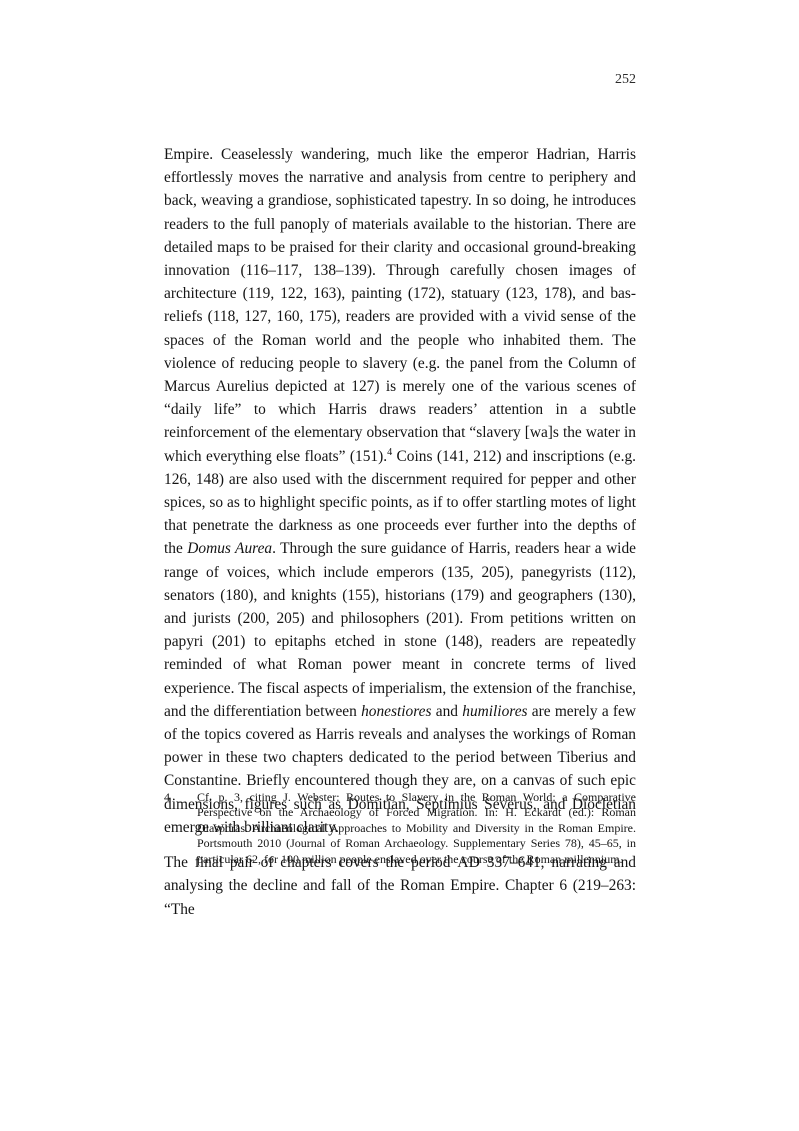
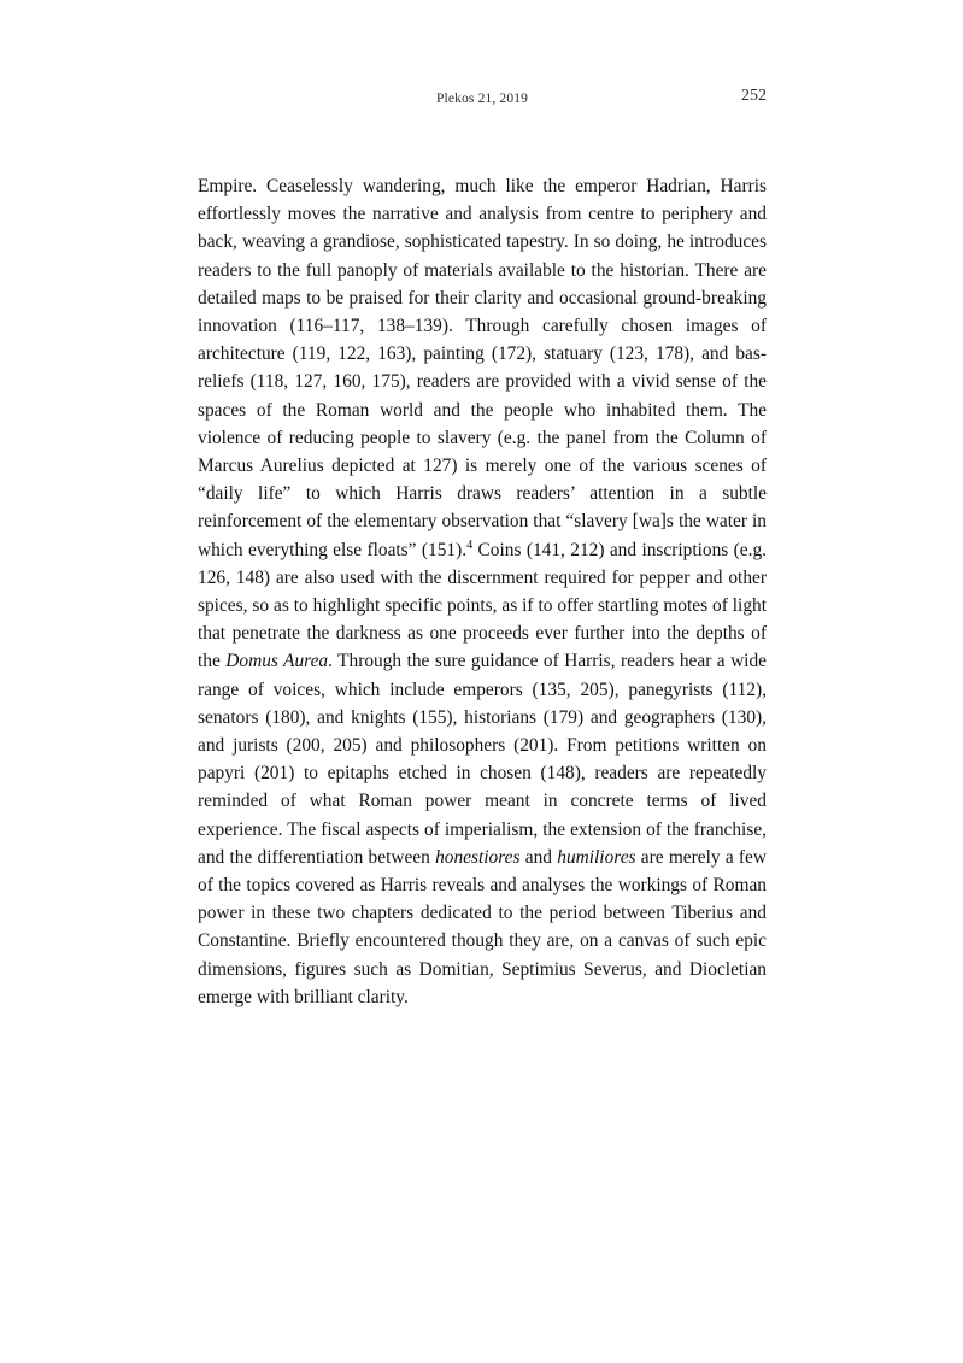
+ Plekos 21, 2019
  252
- Empire. Ceaselessly wandering, much like the emperor Hadrian, Harris effortlessly moves the narrative and analysis from centre to periphery and back, weaving a grandiose, sophisticated tapestry. In so doing, he introduces readers to the full panoply of materials available to the historian. There are detailed maps to be praised for their clarity and occasional ground-breaking innovation (116–117, 138–139). Through carefully chosen images of architecture (119, 122, 163), painting (172), statuary (123, 178), and bas-reliefs (118, 127, 160, 175), readers are provided with a vivid sense of the spaces of the Roman world and the people who inhabited them. The violence of reducing people to slavery (e.g. the panel from the Column of Marcus Aurelius depicted at 127) is merely one of the various scenes of “daily life” to which Harris draws readers’ attention in a subtle reinforcement of the elementary observation that “slavery [wa]s the water in which everything else floats” (151).4 Coins (141, 212) and inscriptions (e.g. 126, 148) are also used with the discernment required for pepper and other spices, so as to highlight specific points, as if to offer startling motes of light that penetrate the darkness as one proceeds ever further into the depths of the Domus Aurea. Through the sure guidance of Harris, readers hear a wide range of voices, which include emperors (135, 205), panegyrists (112), senators (180), and knights (155), historians (179) and geographers (130), and jurists (200, 205) and philosophers (201). From petitions written on papyri (201) to epitaphs etched in stone (148), readers are repeatedly reminded of what Roman power meant in concrete terms of lived experience. The fiscal aspects of imperialism, the extension of the franchise, and the differentiation between honestiores and humiliores are merely a few of the topics covered as Harris reveals and analyses the workings of Roman power in these two chapters dedicated to the period between Tiberius and Constantine. Briefly encountered though they are, on a canvas of such epic dimensions, figures such as Domitian, Septimius Severus, and Diocletian emerge with brilliant clarity.
+ Empire. Ceaselessly wandering, much like the emperor Hadrian, Harris effortlessly moves the narrative and analysis from centre to periphery and back, weaving a grandiose, sophisticated tapestry. In so doing, he introduces readers to the full panoply of materials available to the historian. There are detailed maps to be praised for their clarity and occasional ground-breaking innovation (116–117, 138–139). Through carefully chosen images of architecture (119, 122, 163), painting (172), statuary (123, 178), and bas-reliefs (118, 127, 160, 175), readers are provided with a vivid sense of the spaces of the Roman world and the people who inhabited them. The violence of reducing people to slavery (e.g. the panel from the Column of Marcus Aurelius depicted at 127) is merely one of the various scenes of “daily life” to which Harris draws readers’ attention in a subtle reinforcement of the elementary observation that “slavery [wa]s the water in which everything else floats” (151).4 Coins (141, 212) and inscriptions (e.g. 126, 148) are also used with the discernment required for pepper and other spices, so as to highlight specific points, as if to offer startling motes of light that penetrate the darkness as one proceeds ever further into the depths of the Domus Aurea. Through the sure guidance of Harris, readers hear a wide range of voices, which include emperors (135, 205), panegyrists (112), senators (180), and knights (155), historians (179) and geographers (130), and jurists (200, 205) and philosophers (201). From petitions written on papyri (201) to epitaphs etched in chosen (148), readers are repeatedly reminded of what Roman power meant in concrete terms of lived experience. The fiscal aspects of imperialism, the extension of the franchise, and the differentiation between honestiores and humiliores are merely a few of the topics covered as Harris reveals and analyses the workings of Roman power in these two chapters dedicated to the period between Tiberius and Constantine. Briefly encountered though they are, on a canvas of such epic dimensions, figures such as Domitian, Septimius Severus, and Diocletian emerge with brilliant clarity.
- The final pair of chapters covers the period AD 337–641, narrating and analysing the decline and fall of the Roman Empire. Chapter 6 (219–263: “The
- 4
- Cf. p. 3, citing J. Webster: Routes to Slavery in the Roman World: a Comparative Perspective on the Archaeology of Forced Migration. In: H. Eckardt (ed.): Roman Diasporas. Archaeological Approaches to Mobility and Diversity in the Roman Empire. Portsmouth 2010 (Journal of Roman Archaeology. Supplementary Series 78), 45–65, in particular 62, for 100 million people enslaved over the course of the Roman millennium.
